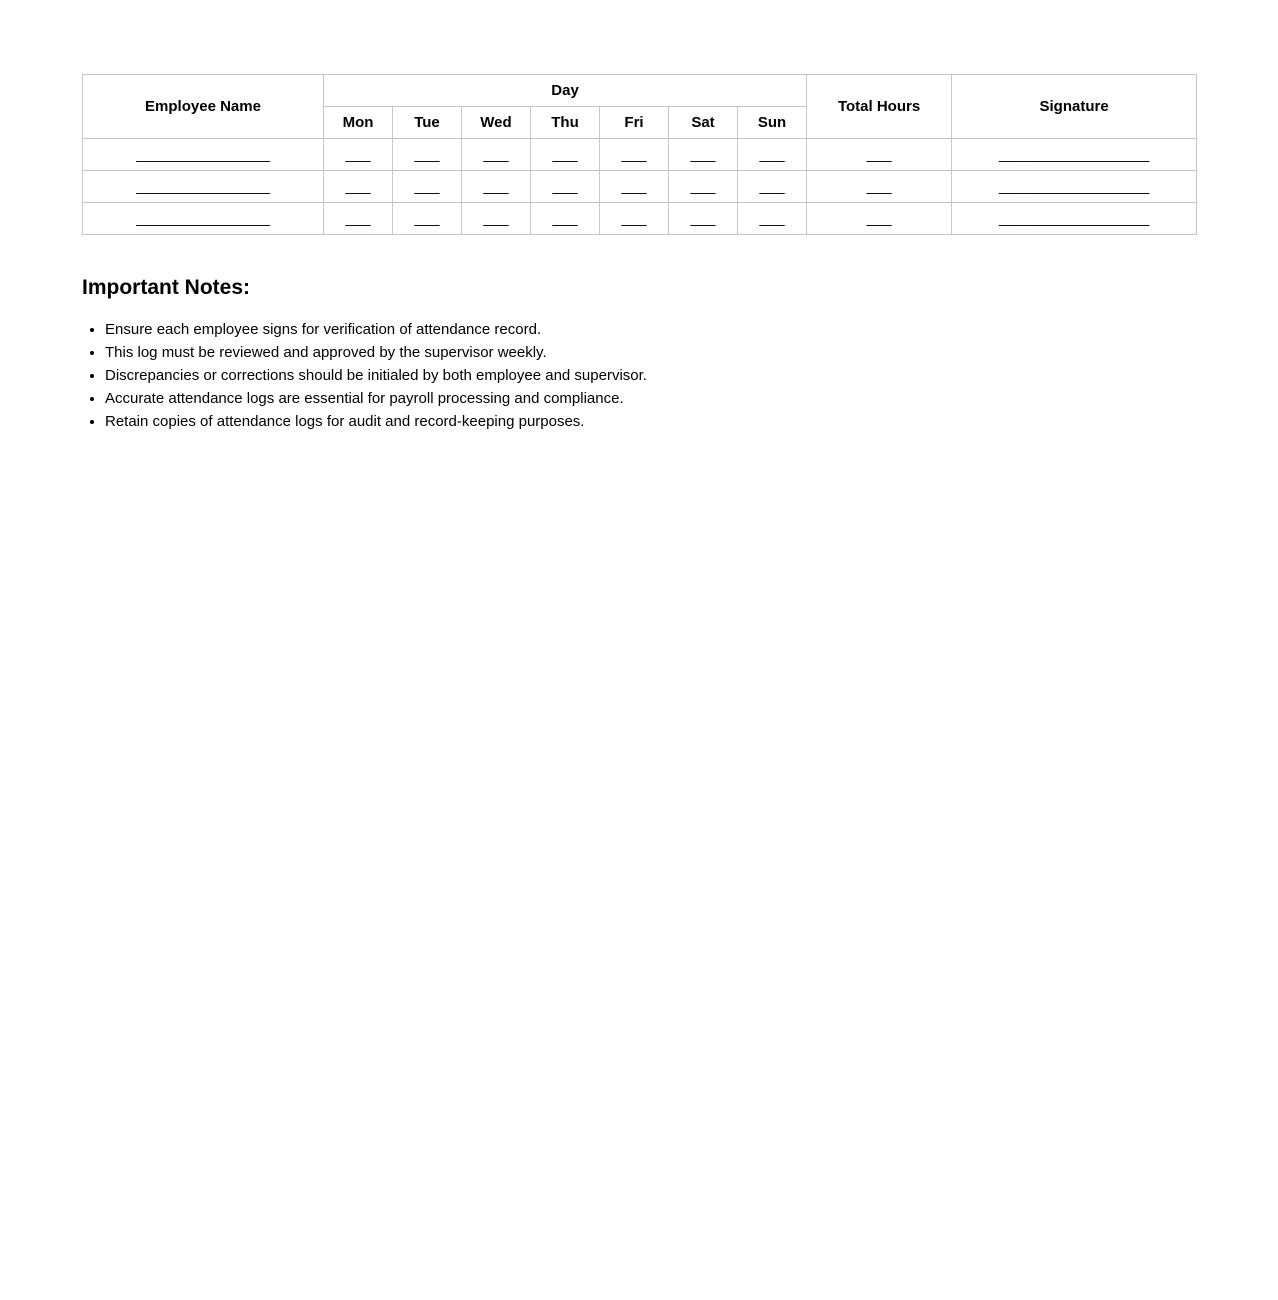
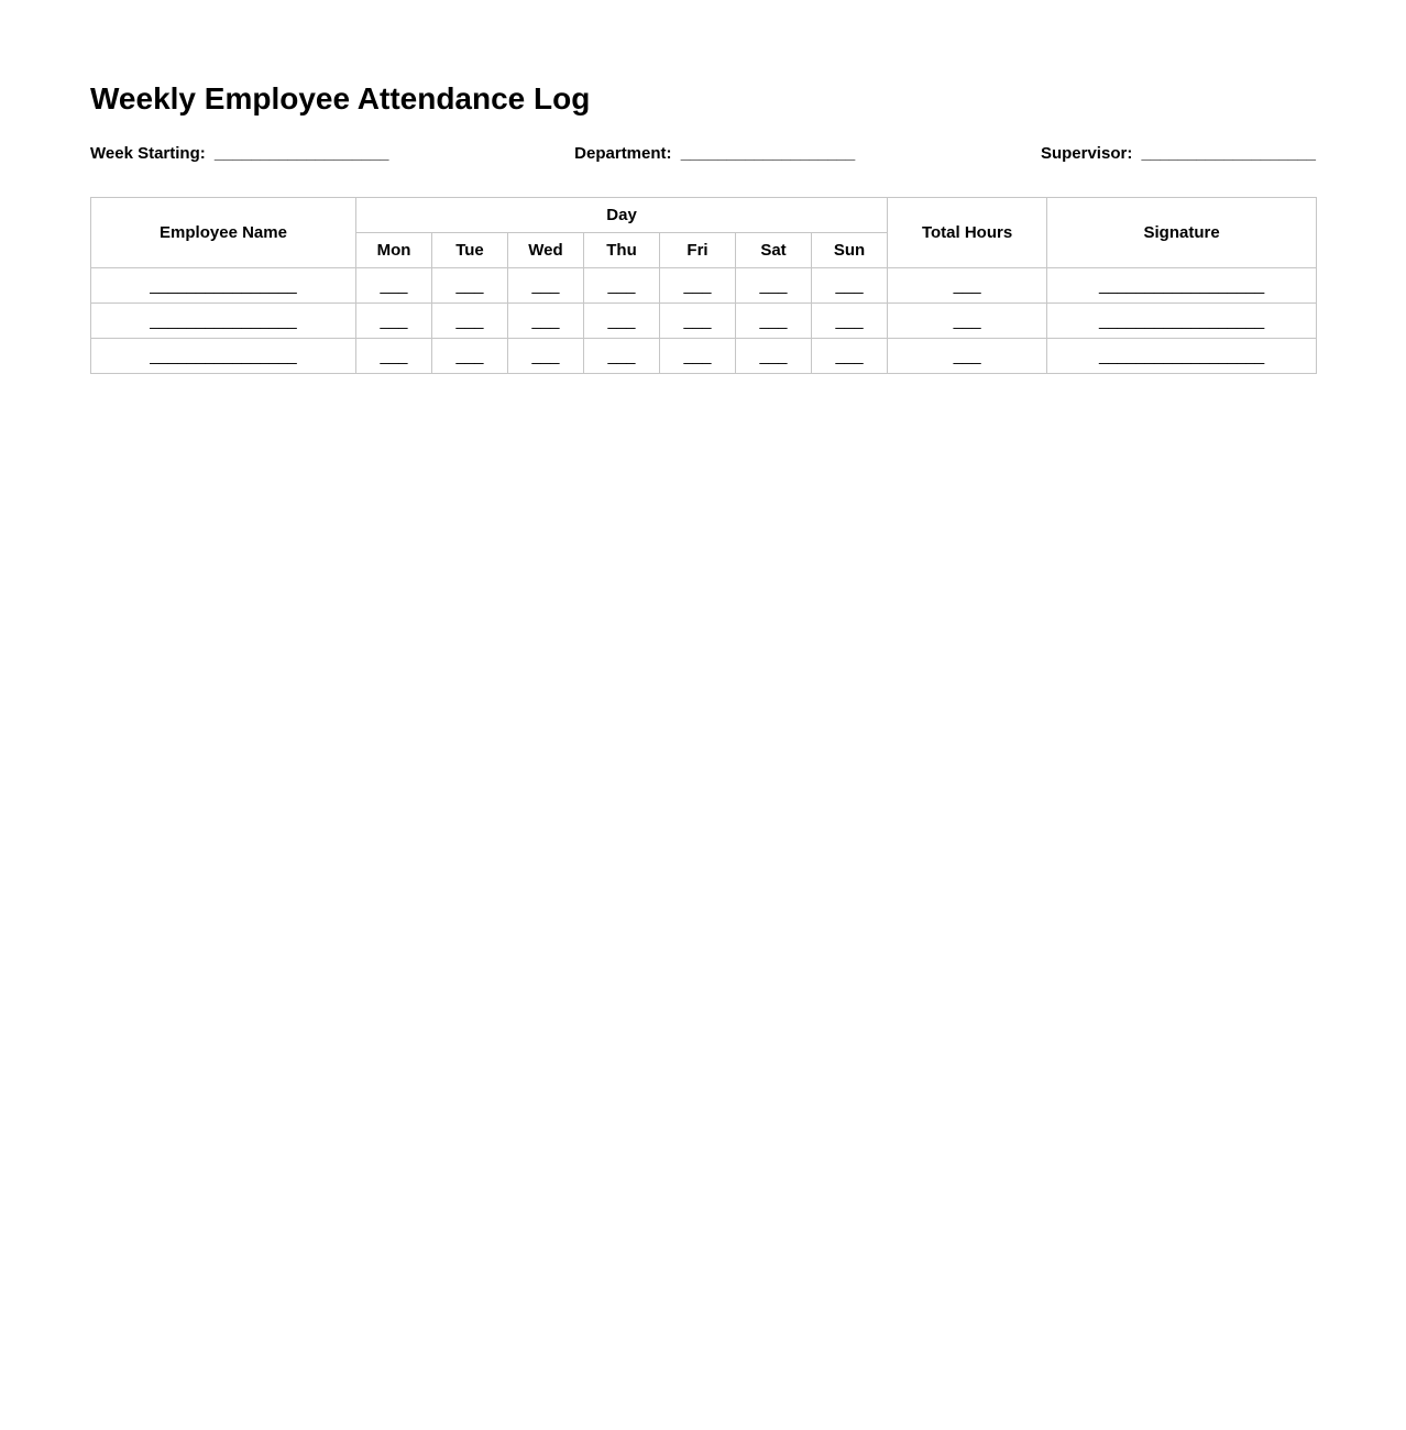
+ Weekly Employee Attendance Log
+ Week Starting: ___________________
+ Department: ___________________
+ Supervisor: ___________________
  Employee Name	Day	Total Hours	Signature
  Mon	Tue	Wed	Thu	Fri	Sat	Sun
  ________________	___	___	___	___	___	___	___	___	__________________
  ________________	___	___	___	___	___	___	___	___	__________________
  ________________	___	___	___	___	___	___	___	___	__________________
- Important Notes:
- Ensure each employee signs for verification of attendance record.
- This log must be reviewed and approved by the supervisor weekly.
- Discrepancies or corrections should be initialed by both employee and supervisor.
- Accurate attendance logs are essential for payroll processing and compliance.
- Retain copies of attendance logs for audit and record-keeping purposes.
